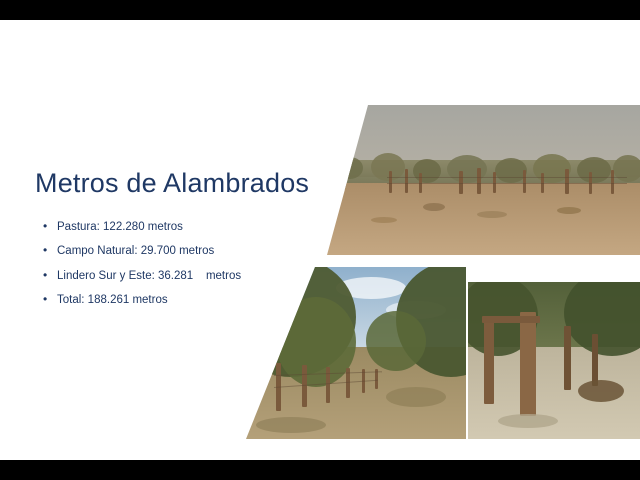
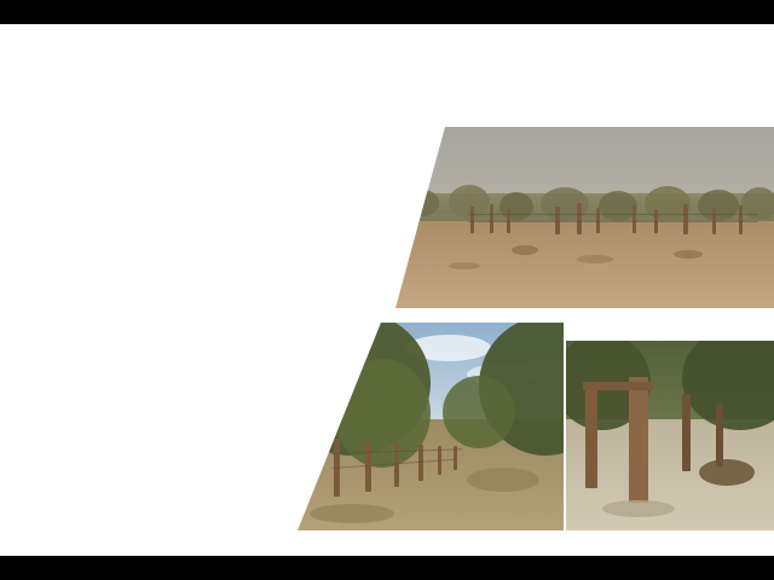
- Metros de Alambrados
- Pastura: 122.280 metros
- Campo Natural: 29.700 metros
- Lindero Sur y Este: 36.281 metros
- Total: 188.261 metros
